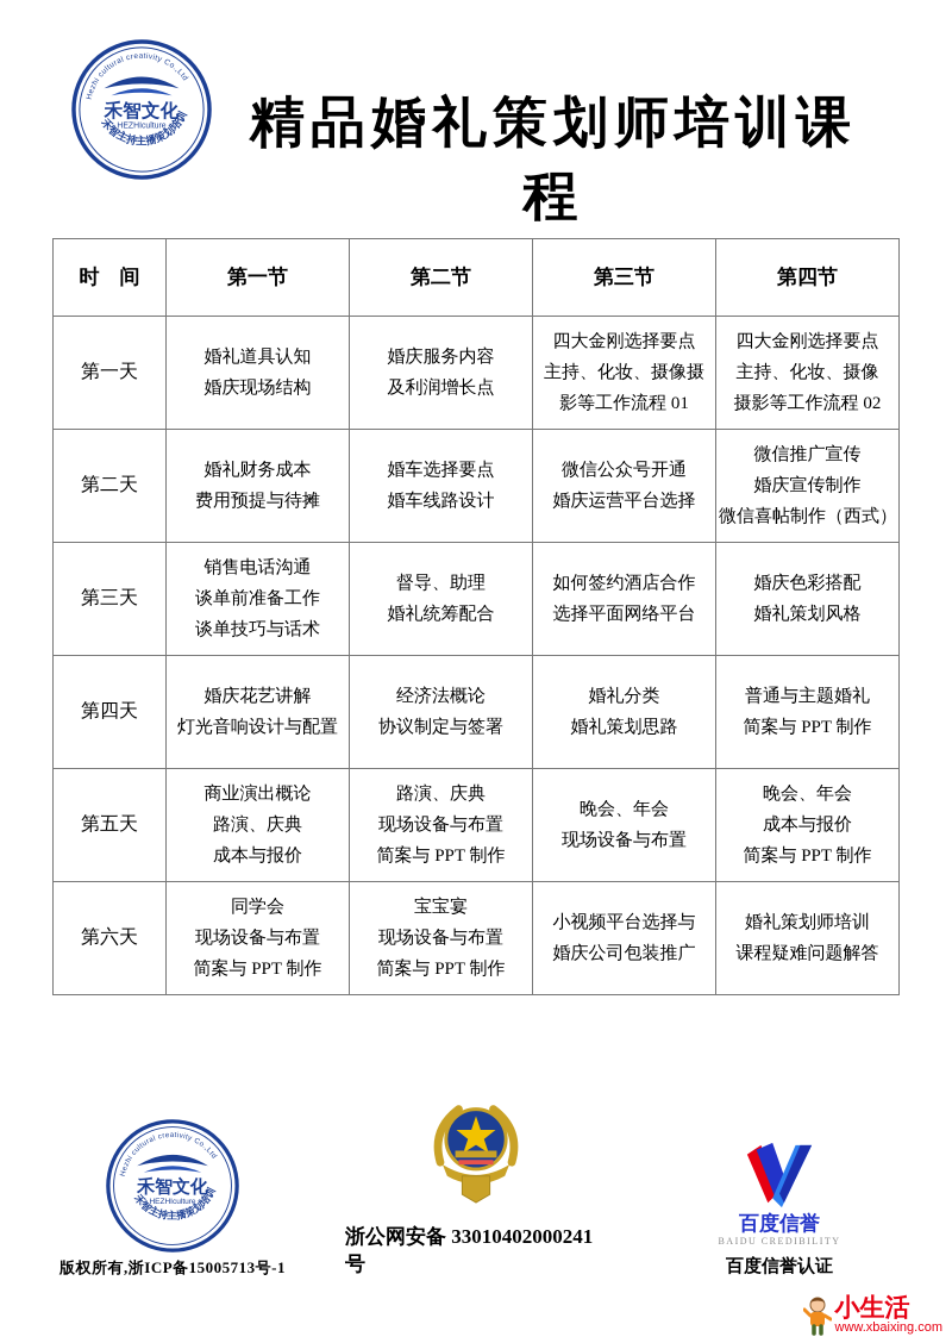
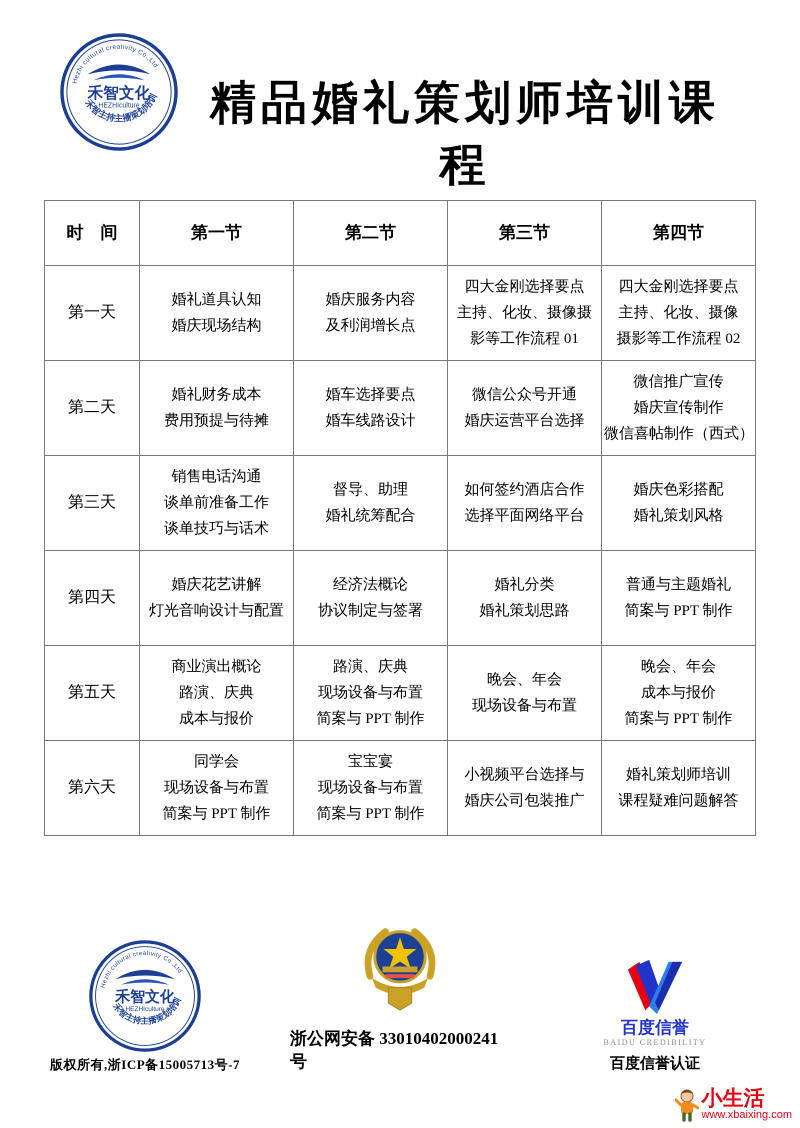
  精品婚礼策划师培训课程
  时 间	第一节	第二节	第三节	第四节
  第一天	婚礼道具认知婚庆现场结构	婚庆服务内容及利润增长点	四大金刚选择要点主持、化妆、摄像摄影等工作流程 01	四大金刚选择要点主持、化妆、摄像摄影等工作流程 02
  第二天	婚礼财务成本费用预提与待摊	婚车选择要点婚车线路设计	微信公众号开通婚庆运营平台选择	微信推广宣传婚庆宣传制作微信喜帖制作（西式）
  第三天	销售电话沟通谈单前准备工作谈单技巧与话术	督导、助理婚礼统筹配合	如何签约酒店合作选择平面网络平台	婚庆色彩搭配婚礼策划风格
  第四天	婚庆花艺讲解灯光音响设计与配置	经济法概论协议制定与签署	婚礼分类婚礼策划思路	普通与主题婚礼简案与 PPT 制作
  第五天	商业演出概论路演、庆典成本与报价	路演、庆典现场设备与布置简案与 PPT 制作	晚会、年会现场设备与布置	晚会、年会成本与报价简案与 PPT 制作
  第六天	同学会现场设备与布置简案与 PPT 制作	宝宝宴现场设备与布置简案与 PPT 制作	小视频平台选择与婚庆公司包装推广	婚礼策划师培训课程疑难问题解答
- 版权所有,浙ICP备15005713号-1
+ 版权所有,浙ICP备15005713号-7
  浙公网安备 33010402000241号
  百度信誉
  BAIDU CREDIBILITY
  百度信誉认证
  小生活
  www.xbaixing.com
